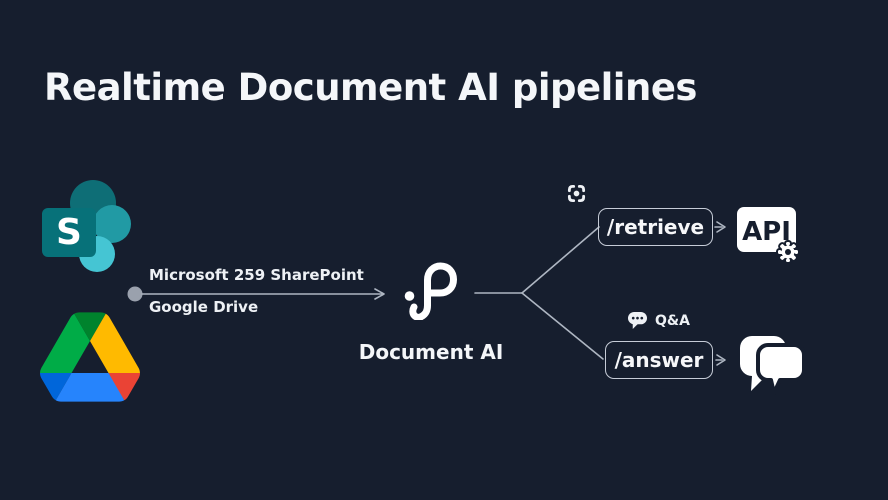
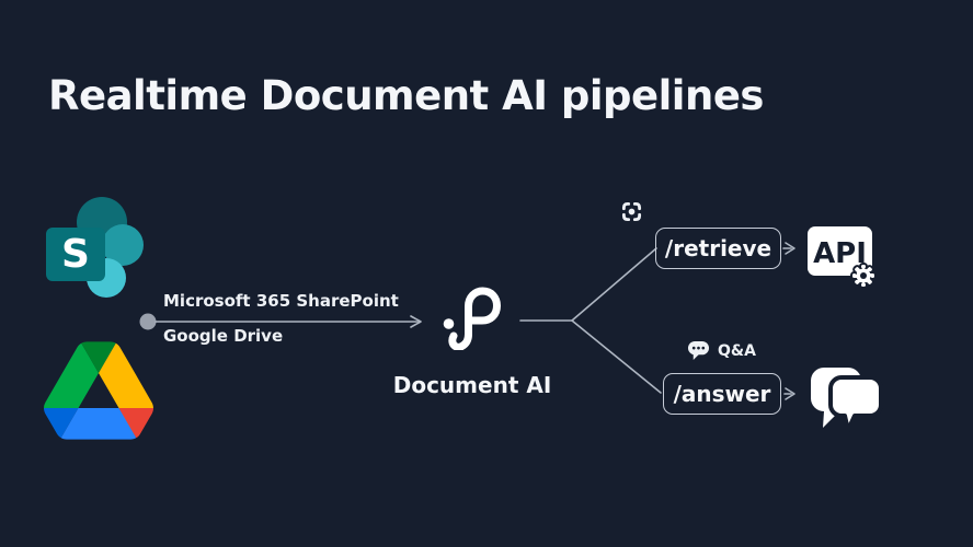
  Realtime Document AI pipelines
  S
- Microsoft 259 SharePoint
+ Microsoft 365 SharePoint
  Google Drive
  Document AI
  /retrieve
  API
  Q&A
  /answer
